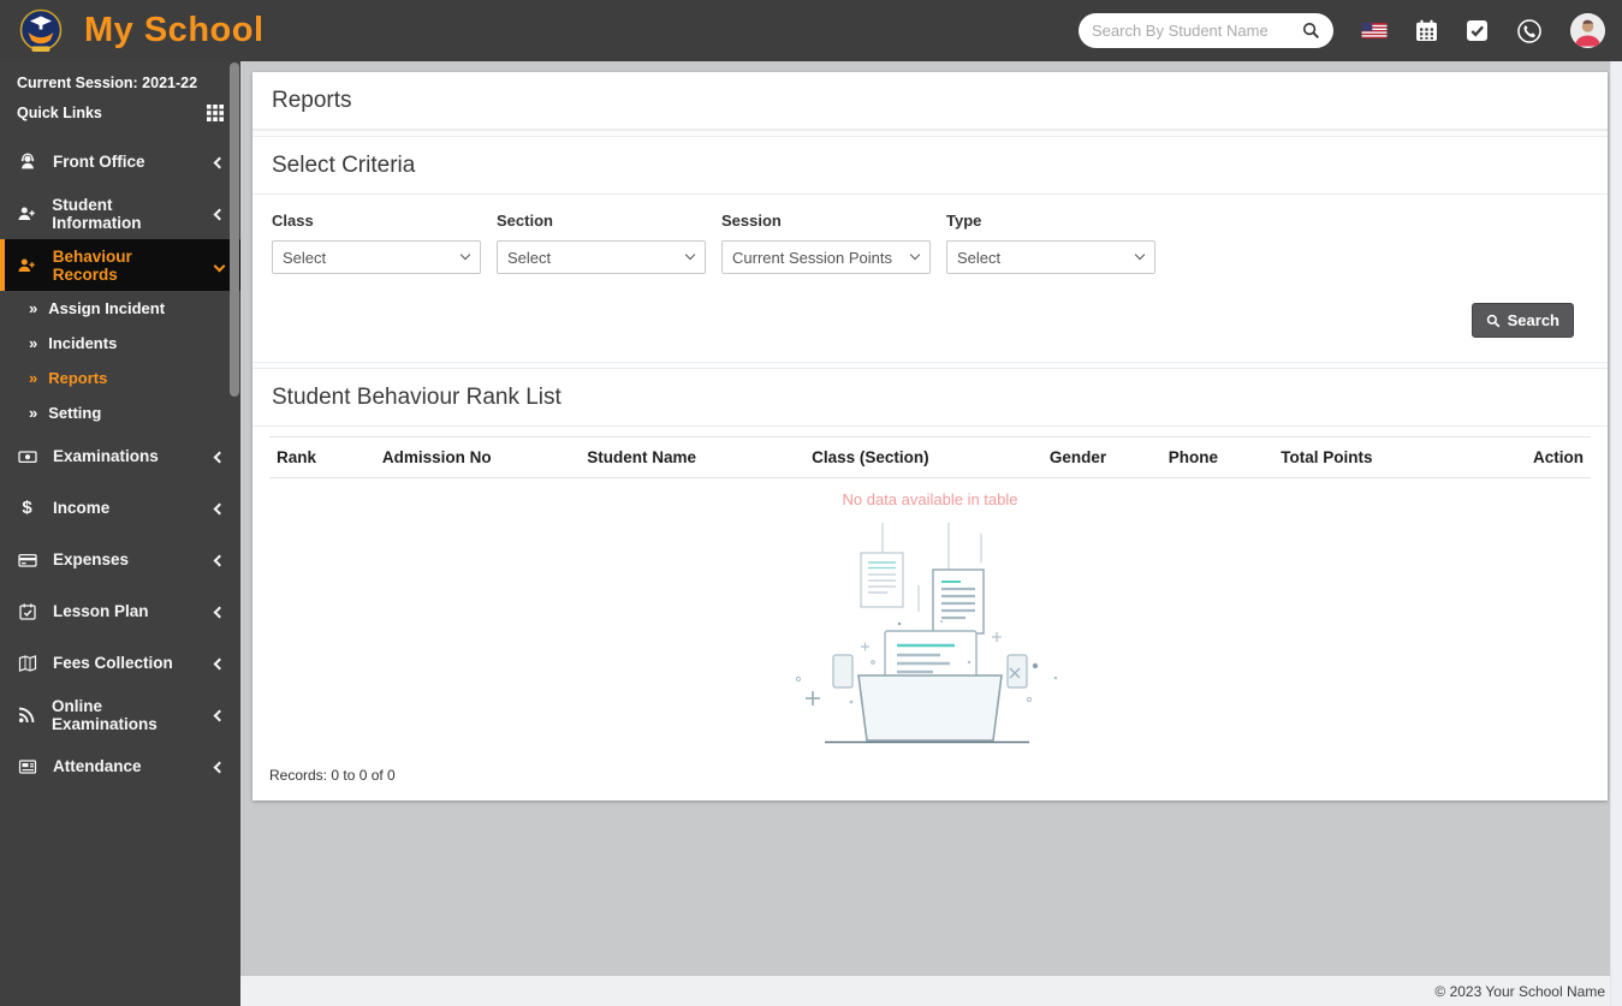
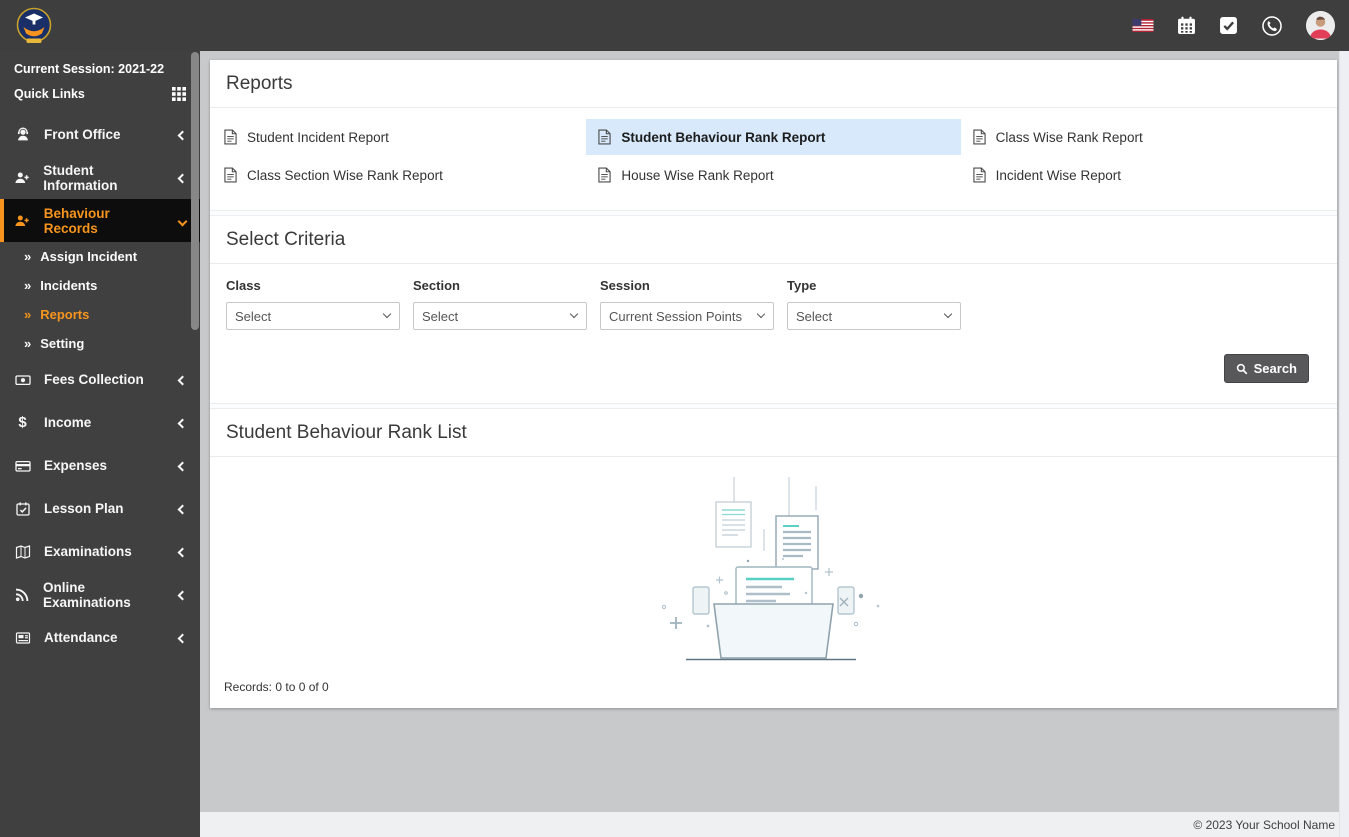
- My School
- Search By Student Name
  Current Session: 2021-22
  Quick Links
  Front Office
  Student Information
  Behaviour Records
  »
  Assign Incident
  »
  Incidents
  »
  Reports
  »
  Setting
- Examinations
+ Fees Collection
  $
  Income
  Expenses
  Lesson Plan
- Fees Collection
+ Examinations
  Online Examinations
  Attendance
  Reports
+ Student Incident Report
+ Student Behaviour Rank Report
+ Class Wise Rank Report
+ Class Section Wise Rank Report
+ House Wise Rank Report
+ Incident Wise Report
  Select Criteria
  Class
  Select
  Section
  Select
  Session
  Current Session Points
  Type
  Select
  Search
  Student Behaviour Rank List
- Rank	Admission No	Student Name	Class (Section)	Gender	Phone	Total Points	Action
- No data available in table
  Records: 0 to 0 of 0
  © 2023 Your School Name
